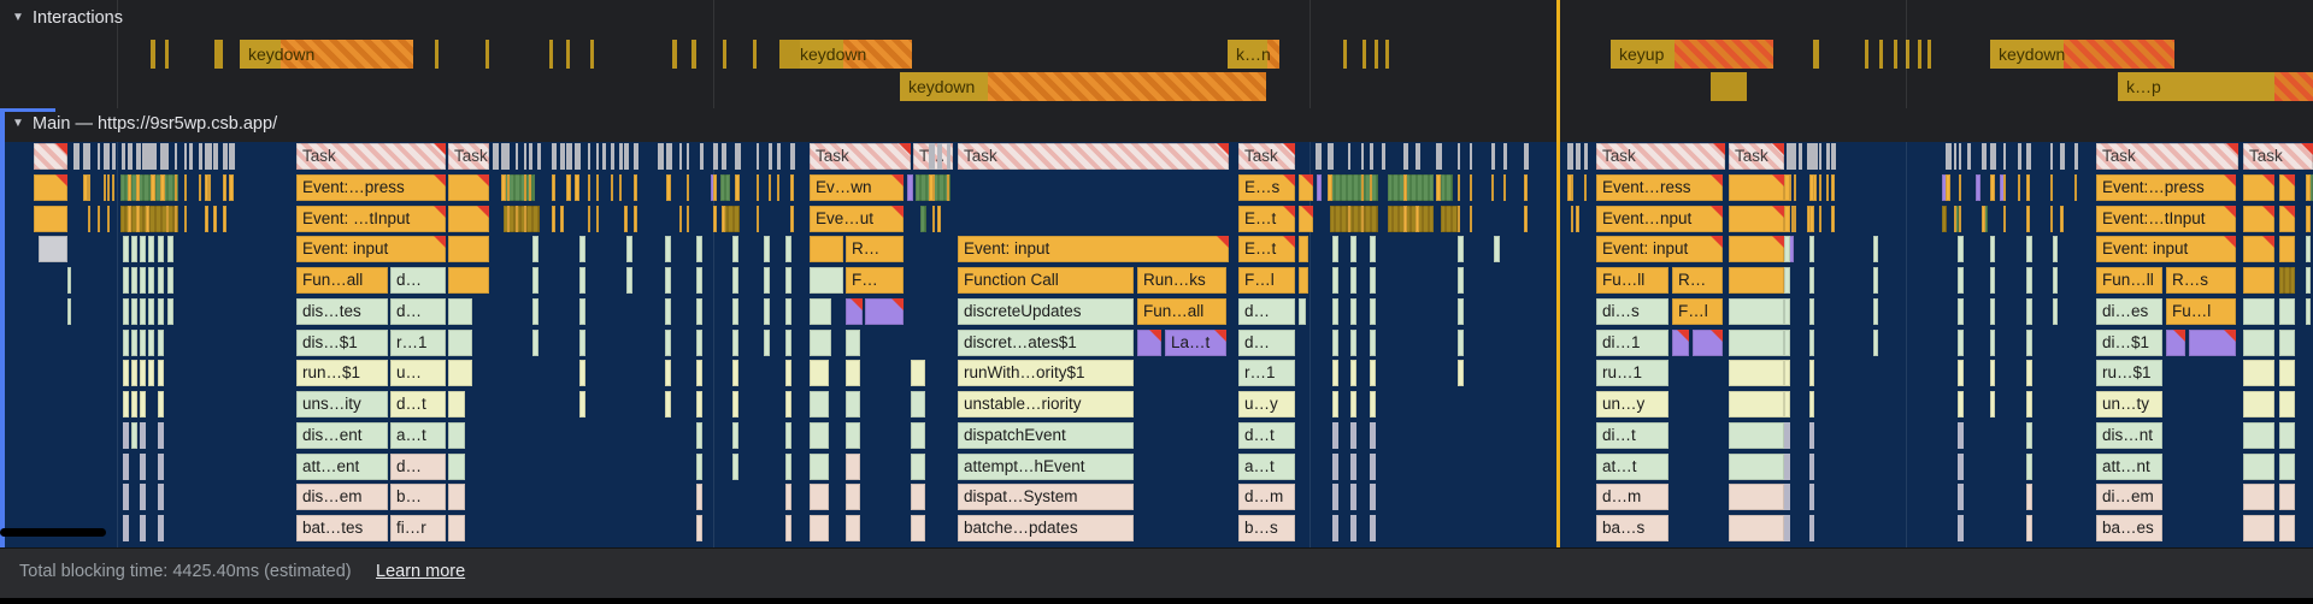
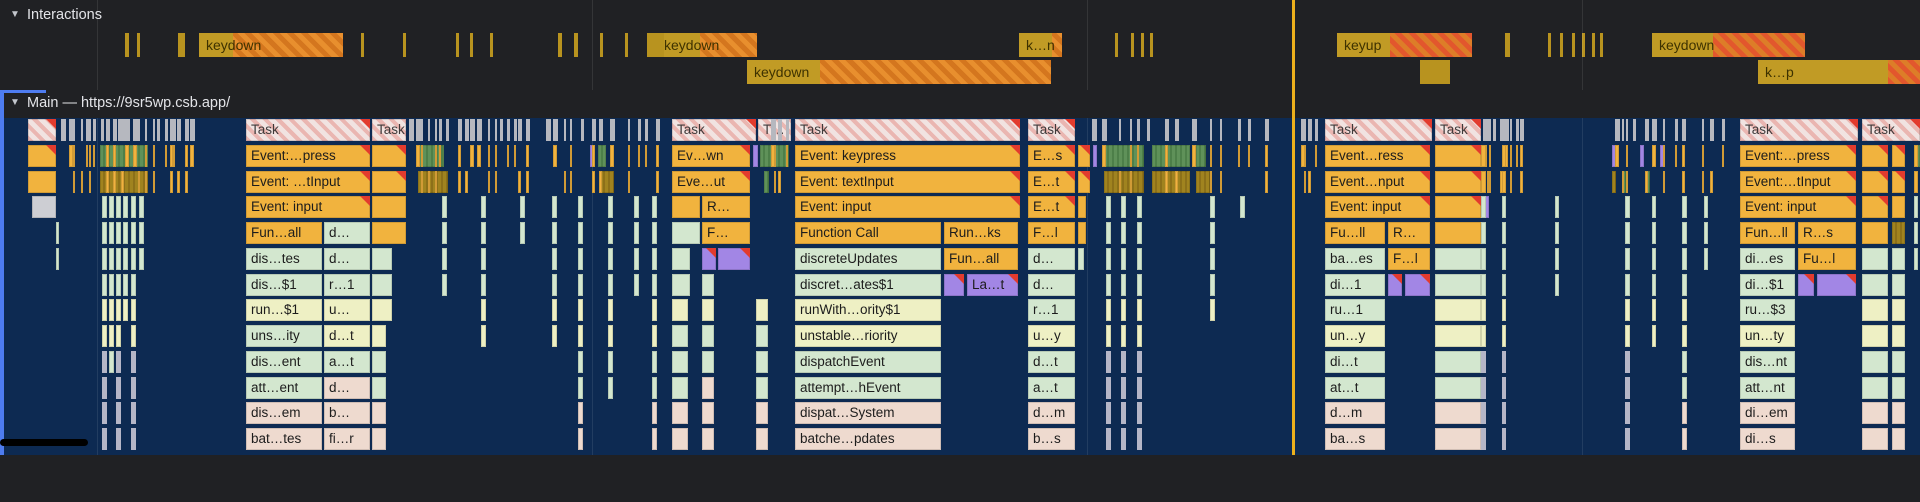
  ▼
  Interactions
  keydown
  keydown
  keydown
  k…n
  keyup
  keydown
  k…p
  ▼
  Main — https://9sr5wp.csb.app/
  Task
  Event:…press
  Event: …tInput
  Event: input
  Fun…all
  d…
  dis…tes
  d…
  dis…$1
  r…1
  run…$1
  u…
  uns…ity
  d…t
  dis…ent
  a…t
  att…ent
  d…
  dis…em
  b…
  bat…tes
  fi…r
  Task
  Task
  Ev…wn
  Eve…ut
  R…
  F…
  Task
+ Event: keypress
+ Event: textInput
  Event: input
  Function Call
  Run…ks
  discreteUpdates
  Fun…all
  discret…ates$1
  La…t
  runWith…ority$1
  unstable…riority
  dispatchEvent
  attempt…hEvent
  dispat…System
  batche…pdates
  Task
  E…s
  E…t
  E…t
  F…l
  d…
  d…
  r…1
  u…y
  d…t
  a…t
  d…m
  b…s
  Task
  Task
  Event…ress
  Event…nput
  Event: input
  Fu…ll
  R…
- di…s
+ ba…es
  F…l
  di…1
  ru…1
  un…y
  di…t
  at…t
  d…m
  ba…s
  Task
  Task
  Event:…press
  Event:…tInput
  Event: input
  Fun…ll
  R…s
  di…es
  Fu…l
  di…$1
- ru…$1
+ ru…$3
  un…ty
  dis…nt
  att…nt
  di…em
- ba…es
+ di…s
- Total blocking time: 4425.40ms (estimated)
- Learn more
